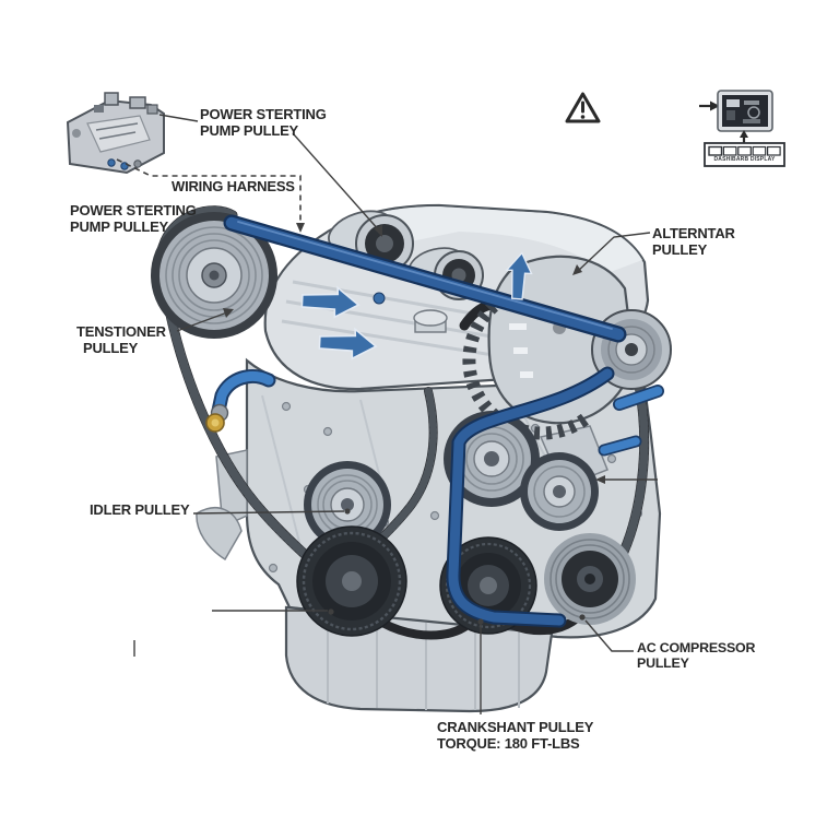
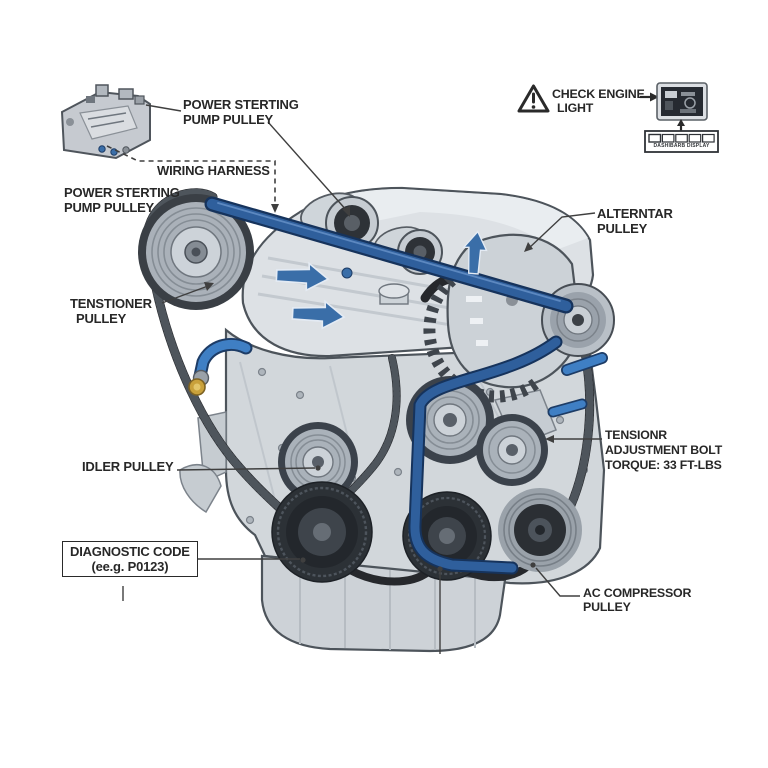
  POWER STERTING
  PUMP PULLEY
  WIRING HARNESS
  POWER STERTING
  PUMP PULLEY
  TENSTIONER
  PULLEY
  IDLER PULLEY
+ DIAGNOSTIC CODE
+ (ee.g. P0123)
+ CHECK ENGINE
+ LIGHT
  ALTERNTAR
  PULLEY
+ TENSIONR
+ ADJUSTMENT BOLT
+ TORQUE: 33 FT-LBS
  AC COMPRESSOR
  PULLEY
- CRANKSHANT PULLEY
- TORQUE: 180 FT-LBS
